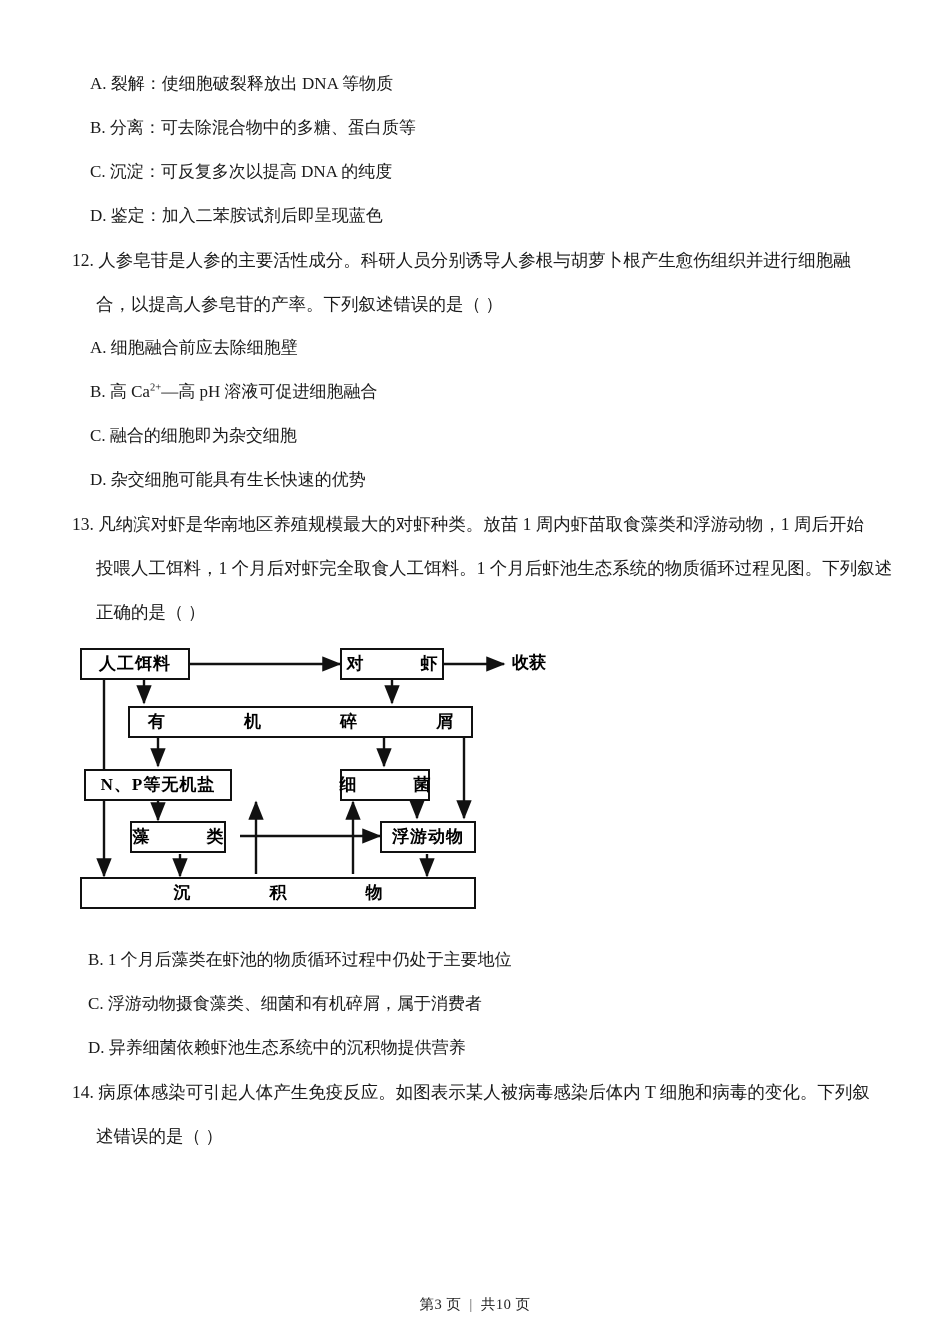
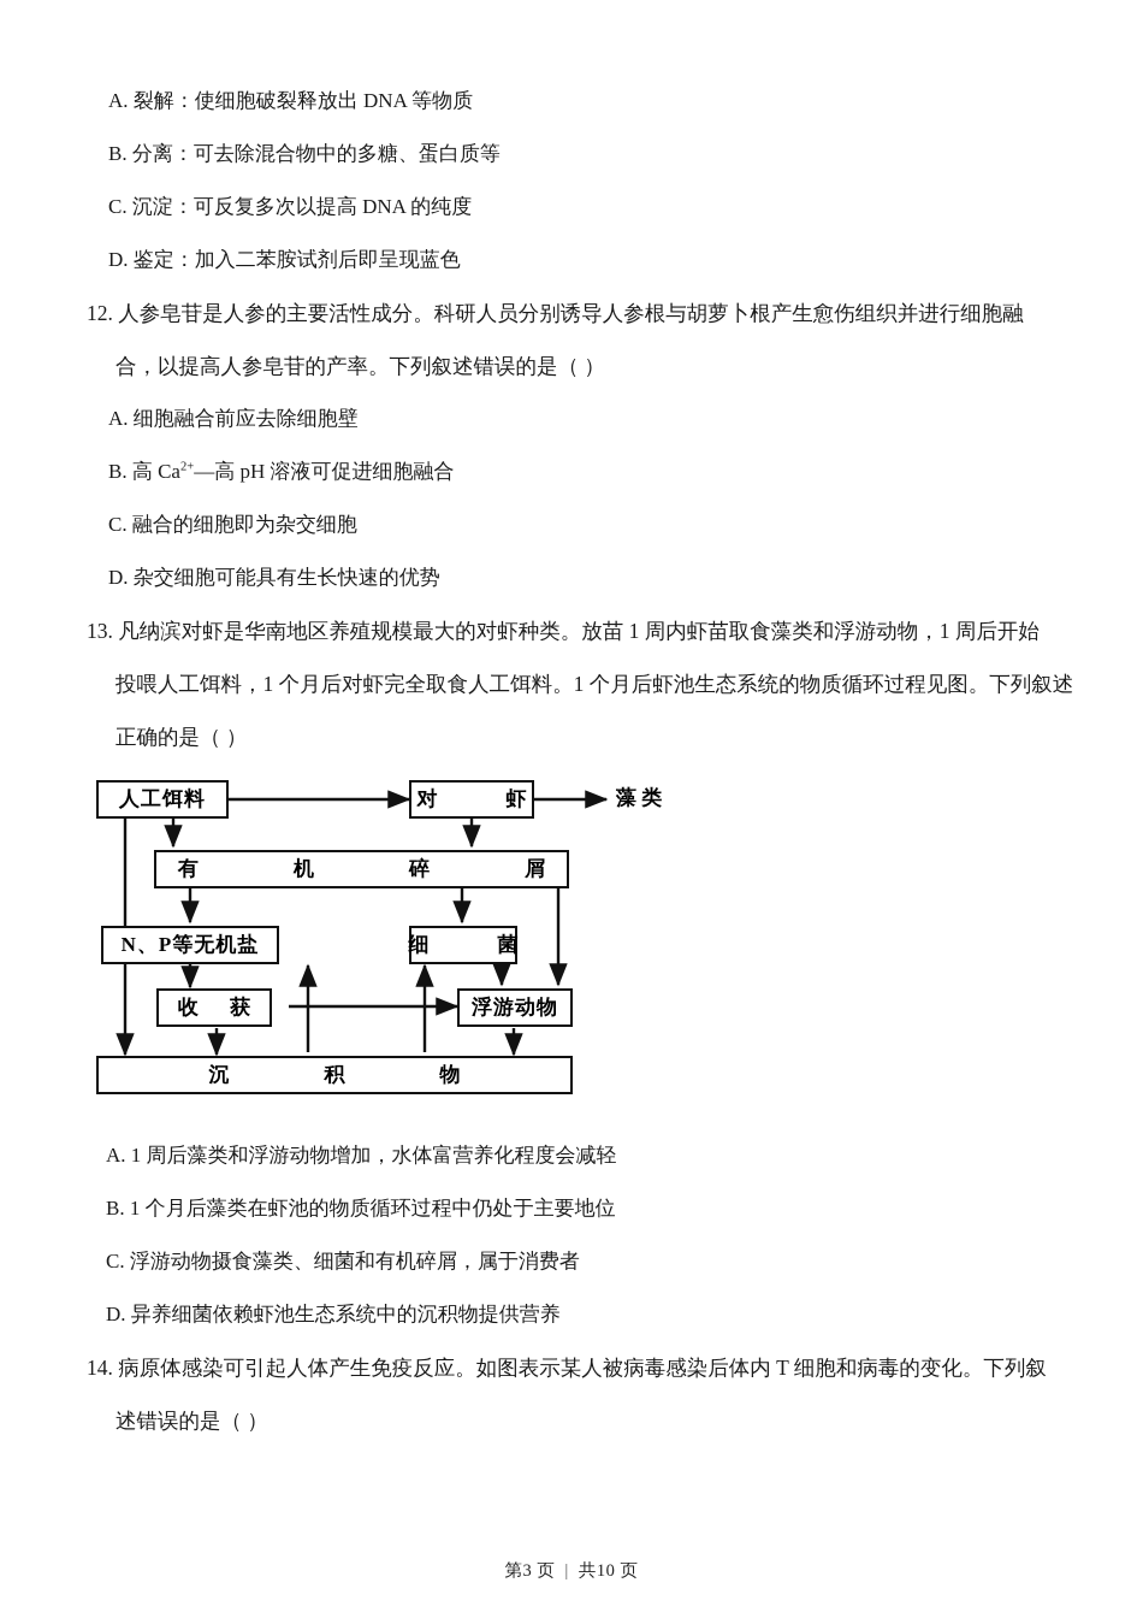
  A. 裂解：使细胞破裂释放出 DNA 等物质
  B. 分离：可去除混合物中的多糖、蛋白质等
  C. 沉淀：可反复多次以提高 DNA 的纯度
  D. 鉴定：加入二苯胺试剂后即呈现蓝色
  12. 人参皂苷是人参的主要活性成分。科研人员分别诱导人参根与胡萝卜根产生愈伤组织并进行细胞融
  合，以提高人参皂苷的产率。下列叙述错误的是（ ）
  A. 细胞融合前应去除细胞壁
  B. 高 Ca2+—高 pH 溶液可促进细胞融合
  C. 融合的细胞即为杂交细胞
  D. 杂交细胞可能具有生长快速的优势
  13. 凡纳滨对虾是华南地区养殖规模最大的对虾种类。放苗 1 周内虾苗取食藻类和浮游动物，1 周后开始
  投喂人工饵料，1 个月后对虾完全取食人工饵料。1 个月后虾池生态系统的物质循环过程见图。下列叙述
  正确的是（ ）
  人工饵料
  对 虾
- 收获
+ 藻 类
  有 机 碎 屑
  N、P等无机盐
  细 菌
- 藻 类
+ 收获
  浮游动物
  沉 积 物
+ A. 1 周后藻类和浮游动物增加，水体富营养化程度会减轻
  B. 1 个月后藻类在虾池的物质循环过程中仍处于主要地位
  C. 浮游动物摄食藻类、细菌和有机碎屑，属于消费者
  D. 异养细菌依赖虾池生态系统中的沉积物提供营养
  14. 病原体感染可引起人体产生免疫反应。如图表示某人被病毒感染后体内 T 细胞和病毒的变化。下列叙
  述错误的是（ ）
  第3 页 | 共10 页
